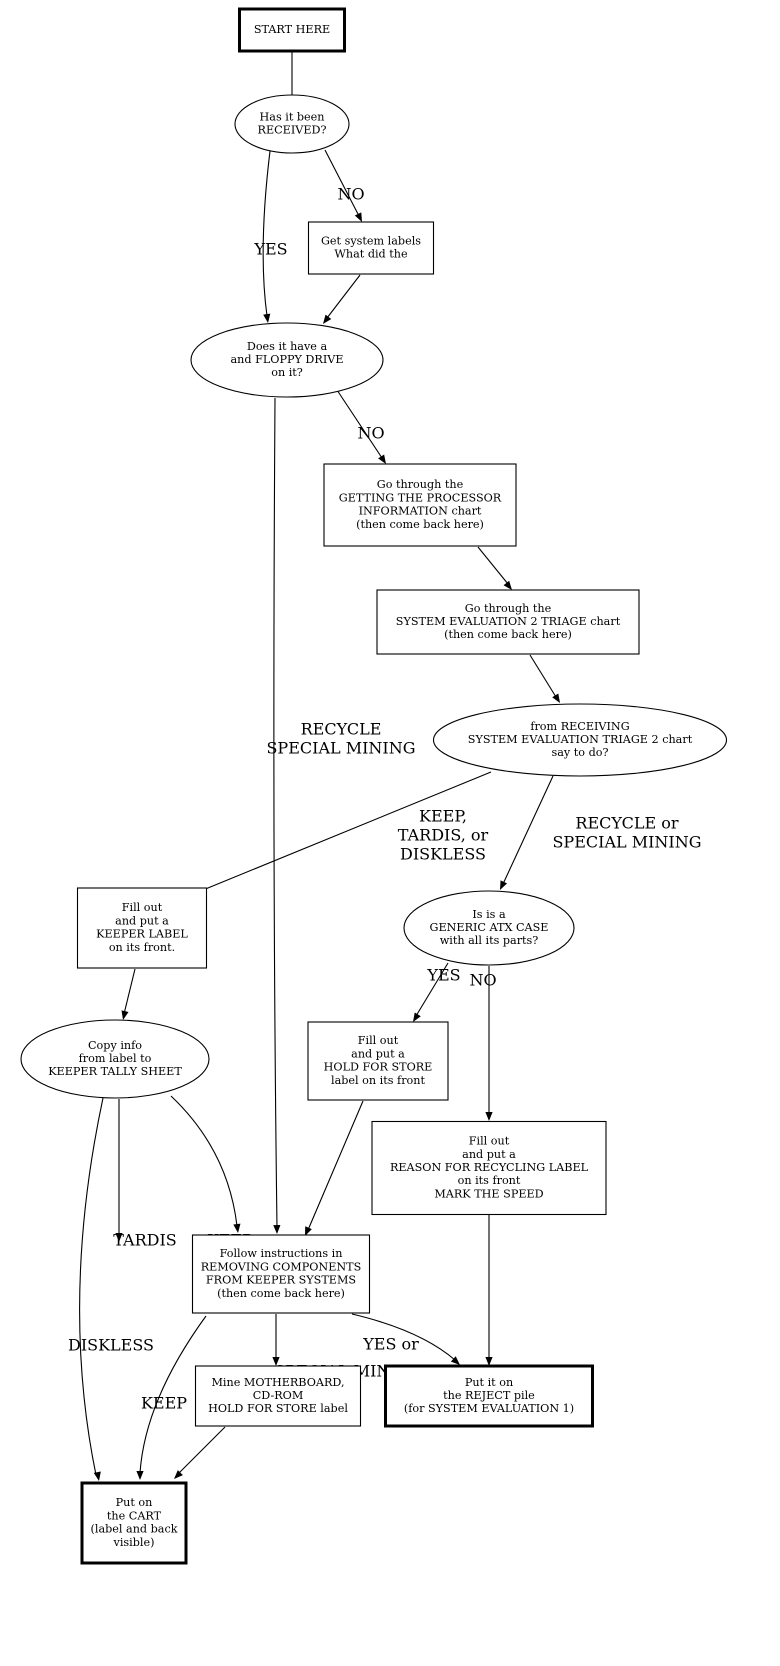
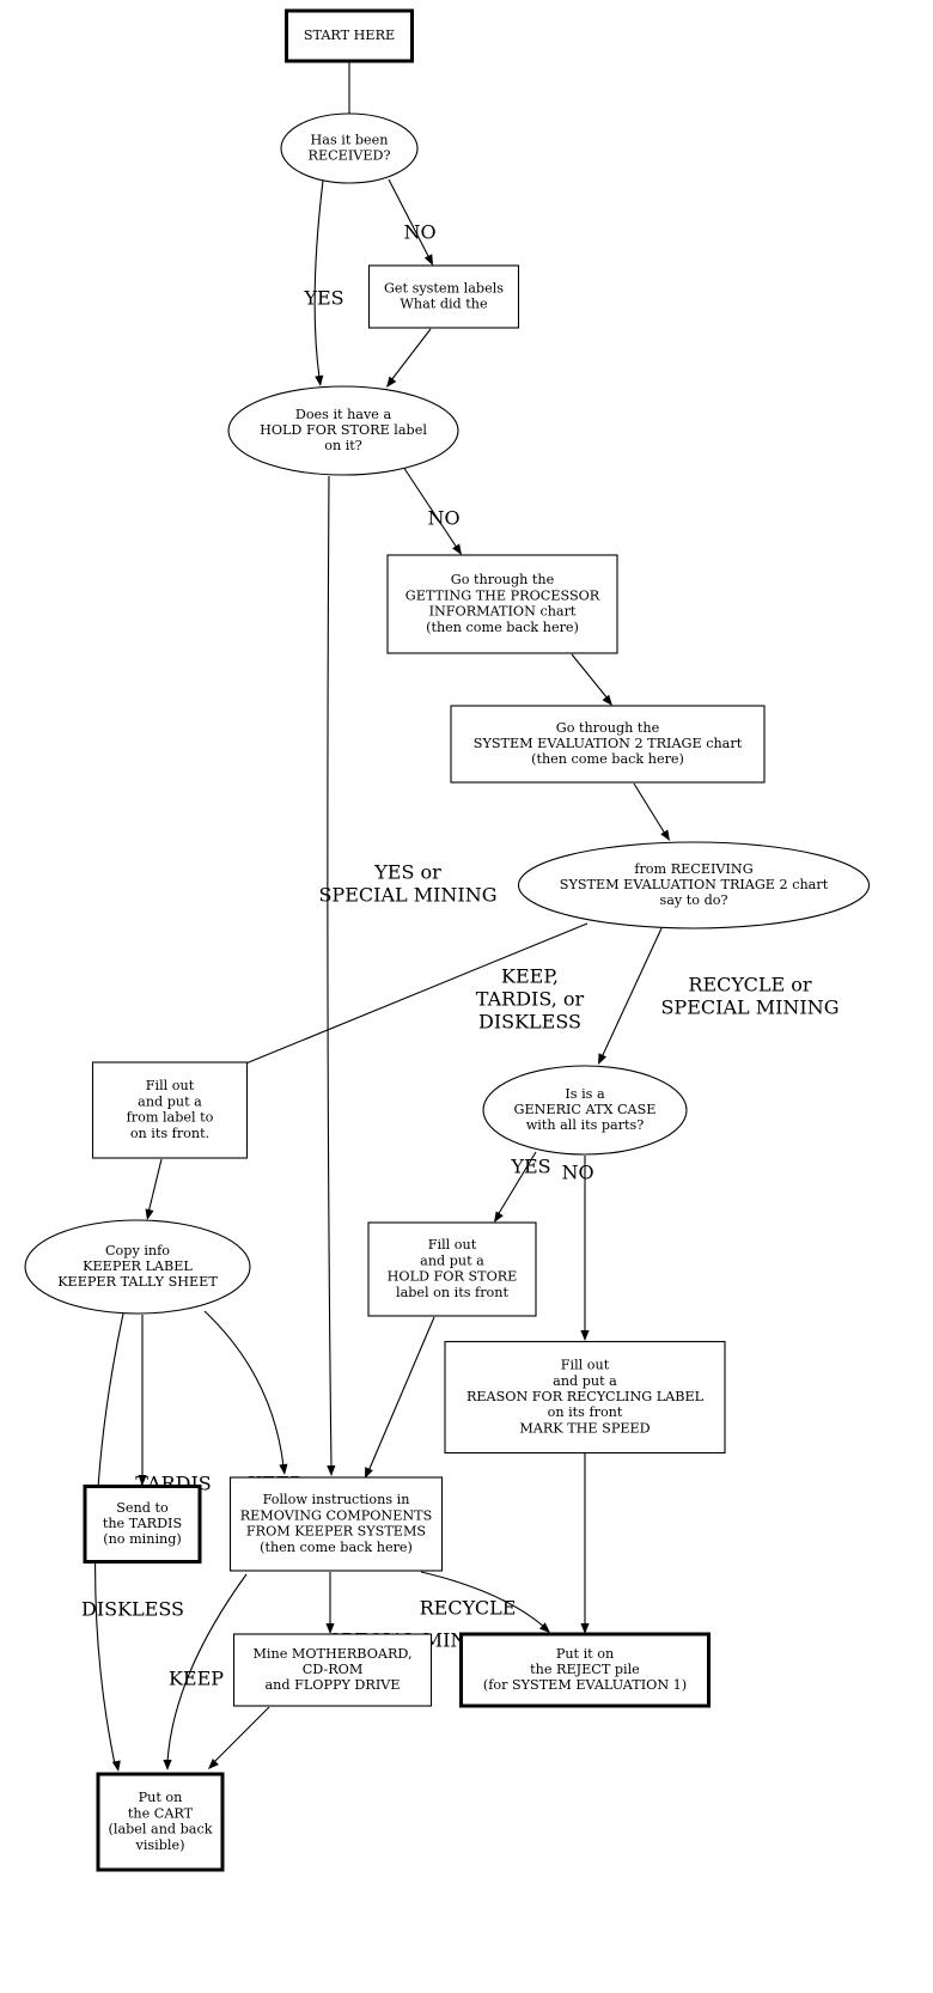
  NO
  YES
  NO
- RECYCLE
+ YES or
  SPECIAL MINING
  KEEP,
  TARDIS, or
  DISKLESS
  RECYCLE or
  SPECIAL MINING
  YES
  NO
  TARDIS
- YES or
+ RECYCLE
  DISKLESS
  KEEP
  START HERE
  Has it been
  RECEIVED?
  Get system labels
  What did the
  Does it have a
- and FLOPPY DRIVE
+ HOLD FOR STORE label
  on it?
  Go through the
  GETTING THE PROCESSOR
  INFORMATION chart
  (then come back here)
  Go through the
  SYSTEM EVALUATION 2 TRIAGE chart
  (then come back here)
  from RECEIVING
  SYSTEM EVALUATION TRIAGE 2 chart
  say to do?
  Fill out
  and put a
- KEEPER LABEL
+ from label to
  on its front.
  Is is a
  GENERIC ATX CASE
  with all its parts?
  Copy info
- from label to
+ KEEPER LABEL
  KEEPER TALLY SHEET
  Fill out
  and put a
  HOLD FOR STORE
  label on its front
  Fill out
  and put a
  REASON FOR RECYCLING LABEL
  on its front
  MARK THE SPEED
+ Send to
+ the TARDIS
+ (no mining)
  Follow instructions in
  REMOVING COMPONENTS
  FROM KEEPER SYSTEMS
  (then come back here)
  Mine MOTHERBOARD,
  CD-ROM
- HOLD FOR STORE label
+ and FLOPPY DRIVE
  Put it on
  the REJECT pile
  (for SYSTEM EVALUATION 1)
  Put on
  the CART
  (label and back
  visible)
